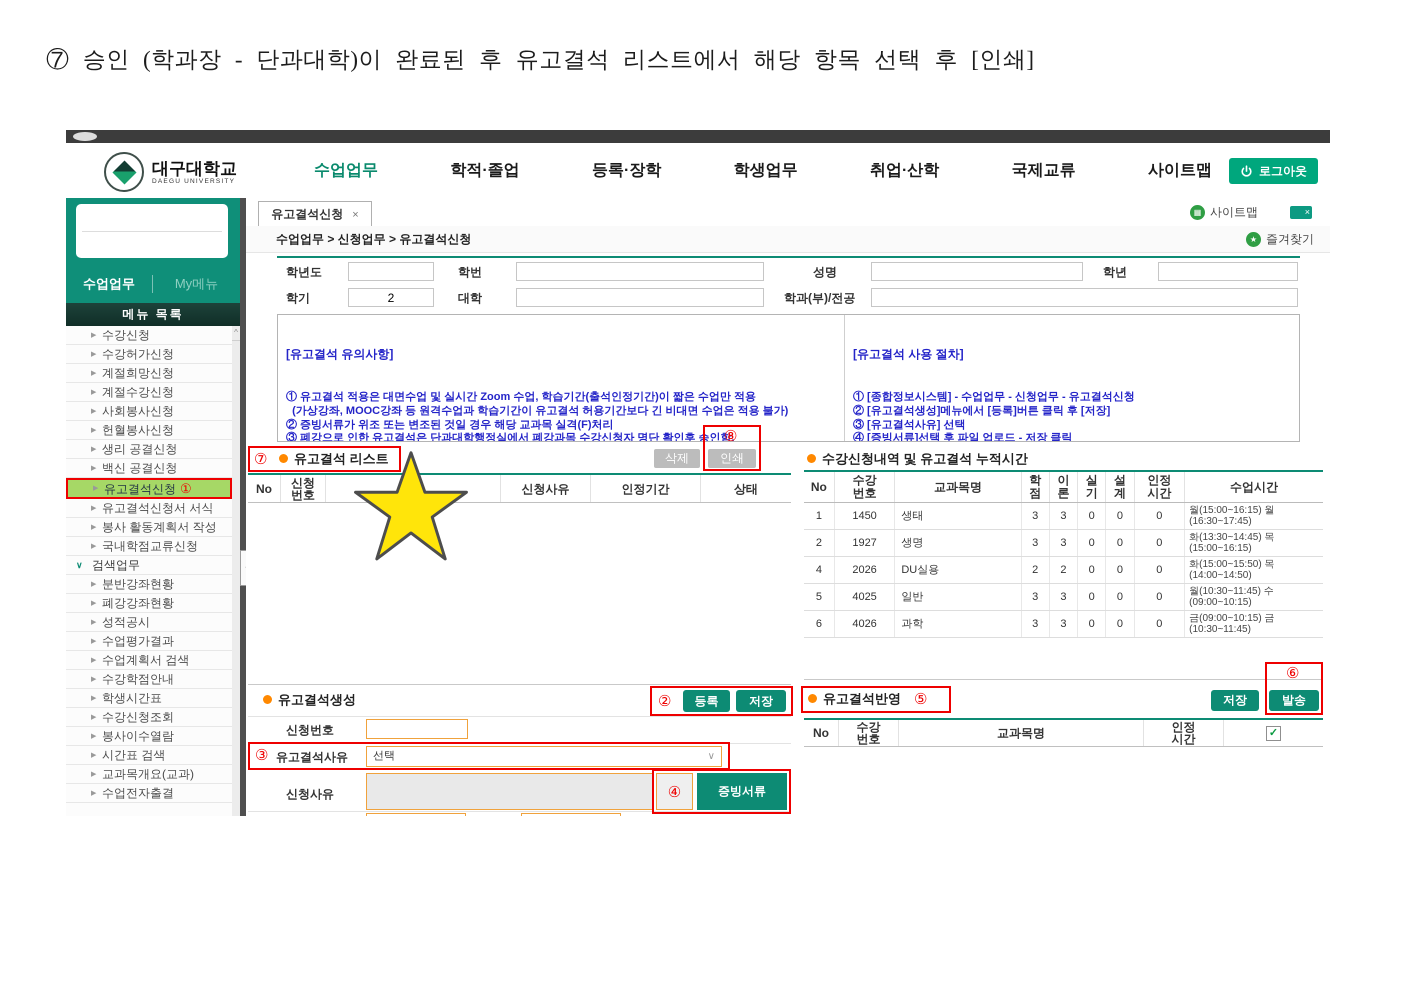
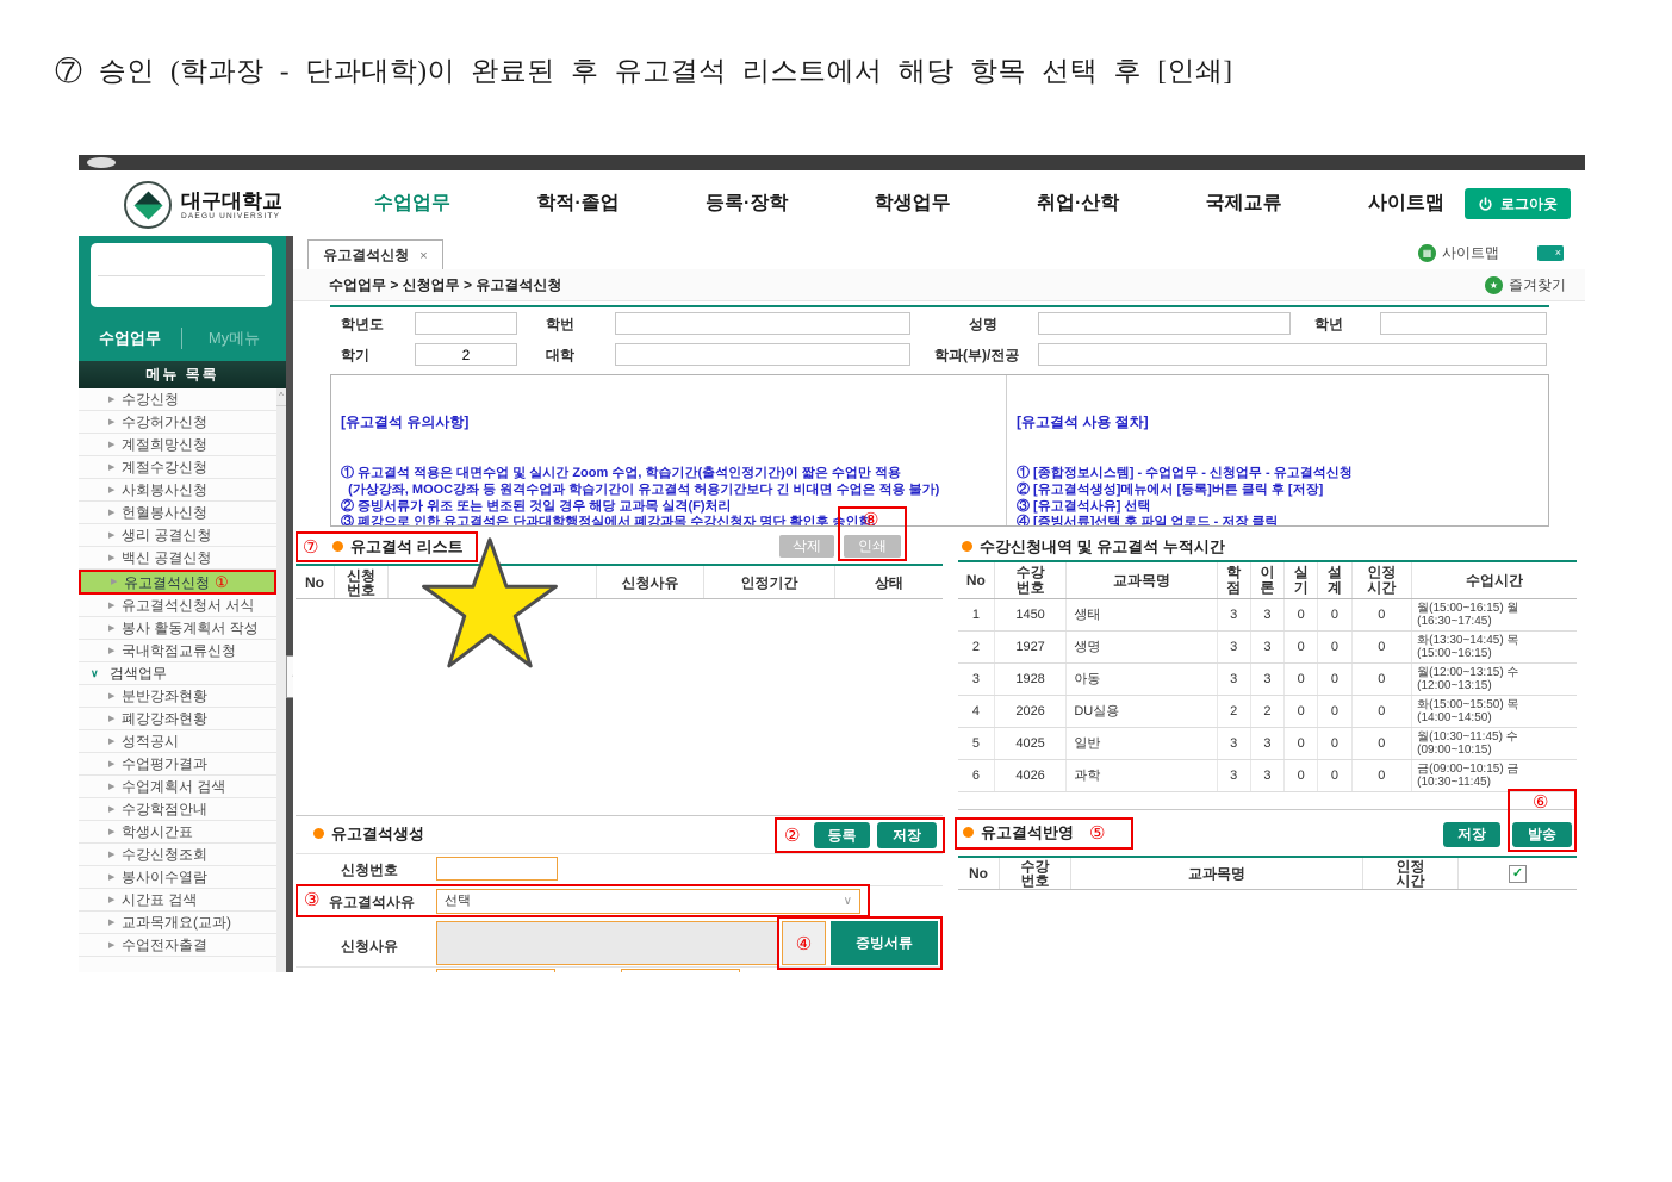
  ⑦ 승인 (학과장 - 단과대학)이 완료된 후 유고결석 리스트에서 해당 항목 선택 후 [인쇄]
  대구대학교
  수업업무
  학적·졸업
  등록·장학
  학생업무
  취업·산학
  국제교류
  사이트맵
  로그아웃
  수업업무
  My메뉴
  메뉴 목록
  수강신청
  수강허가신청
  계절희망신청
  계절수강신청
  사회봉사신청
  헌혈봉사신청
  생리 공결신청
  백신 공결신청
  유고결석신청 ①
  유고결석신청서 서식
  봉사 활동계획서 작성
  국내학점교류신청
  ∨
  검색업무
  분반강좌현황
  폐강강좌현황
  성적공시
  수업평가결과
  수업계획서 검색
  수강학점안내
  학생시간표
  수강신청조회
  봉사이수열람
  시간표 검색
  교과목개요(교과)
  수업전자출결
  ^
  유고결석신청
  ×
  ▦
  사이트맵
  ×
  수업업무 > 신청업무 > 유고결석신청
  ★
  즐겨찾기
  학년도
  학번
  성명
  학년
  학기
  2
  대학
  학과(부)/전공
  [유고결석 유의사항]
  ① 유고결석 적용은 대면수업 및 실시간 Zoom 수업, 학습기간(출석인정기간)이 짧은 수업만 적용
  (가상강좌, MOOC강좌 등 원격수업과 학습기간이 유고결석 허용기간보다 긴 비대면 수업은 적용 불가)
  ② 증빙서류가 위조 또는 변조된 것일 경우 해당 교과목 실격(F)처리
  ③ 폐강으로 인한 유고결석은 단과대학행정실에서 폐강과목 수강신청자 명단 확인후 승인함.
  [유고결석 사용 절차]
  ① [종합정보시스템] - 수업업무 - 신청업무 - 유고결석신청
  ② [유고결석생성]메뉴에서 [등록]버튼 클릭 후 [저장]
  ③ [유고결석사유] 선택
  ④ [증빙서류]선택 후 파일 업로드 - 저장 클릭
  ⑦
  유고결석 리스트
  삭제
  인쇄
  ⑧
  No
  신청
  번호
  신청사유
  인정기간
  상태
  수강신청내역 및 유고결석 누적시간
  No	수강 번호	교과목명	학 점	이 론	실 기	설 계	인정 시간	수업시간
  1	1450	생태	3	3	0	0	0	월(15:00~16:15) 월(16:30~17:45)
  2	1927	생명	3	3	0	0	0	화(13:30~14:45) 목(15:00~16:15)
+ 3	1928	아동	3	3	0	0	0	월(12:00~13:15) 수(12:00~13:15)
  4	2026	DU실용	2	2	0	0	0	화(15:00~15:50) 목(14:00~14:50)
  5	4025	일반	3	3	0	0	0	월(10:30~11:45) 수(09:00~10:15)
  6	4026	과학	3	3	0	0	0	금(09:00~10:15) 금(10:30~11:45)
  유고결석생성
  ②
  등록
  저장
  신청번호
  ③
  유고결석사유
  선택
  ∨
  신청사유
  ④
  증빙서류
  유고결석반영
  ⑤
  저장
  ⑥
  발송
  No
  수강
  번호
  교과목명
  인정
  시간
  ✓
